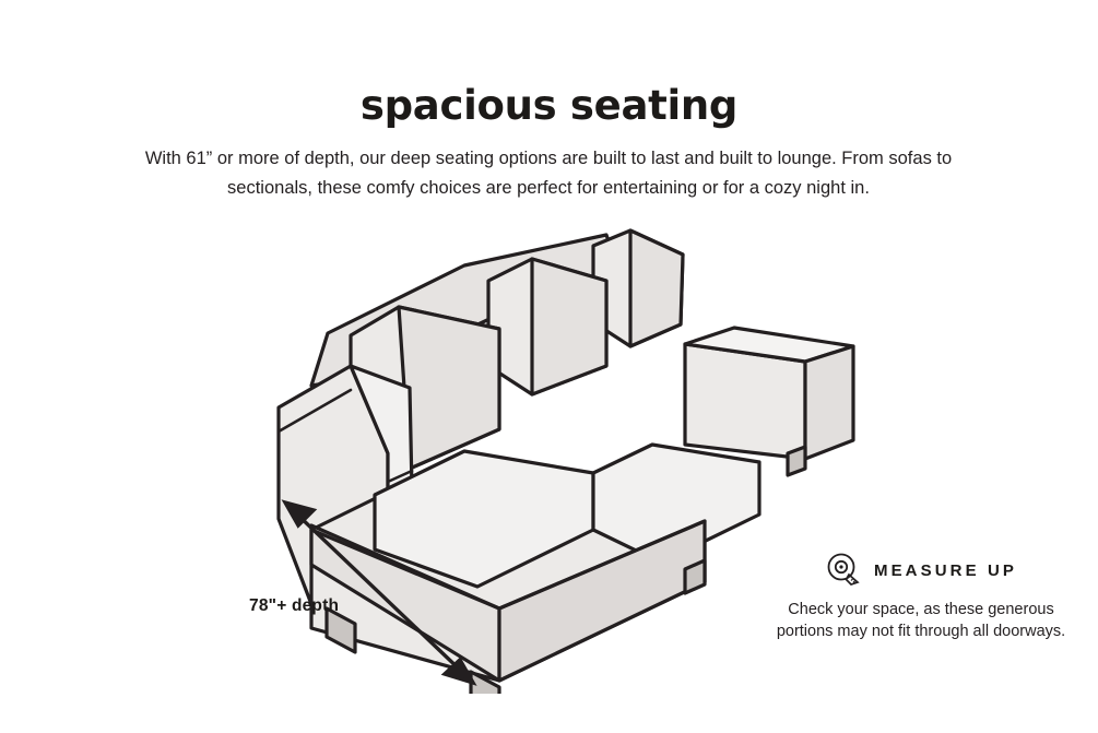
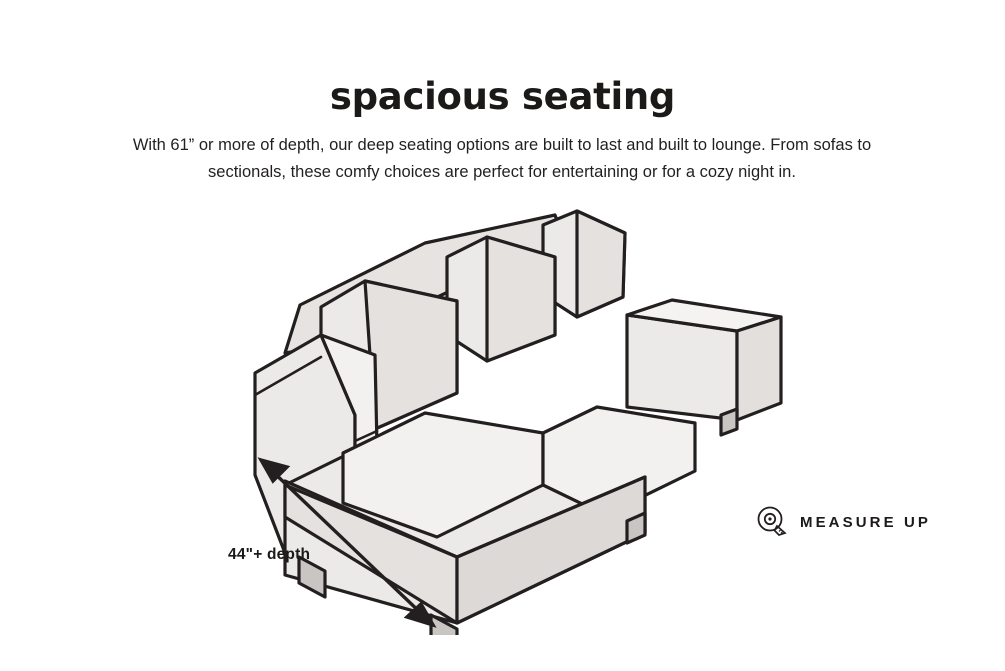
  spacious seating
  With 61” or more of depth, our deep seating options are built to last and built to lounge. From sofas to sectionals, these comfy choices are perfect for entertaining or for a cozy night in.
- 78"+ depth
+ 44"+ depth
  MEASURE UP
- Check your space, as these generous portions may not fit through all doorways.
